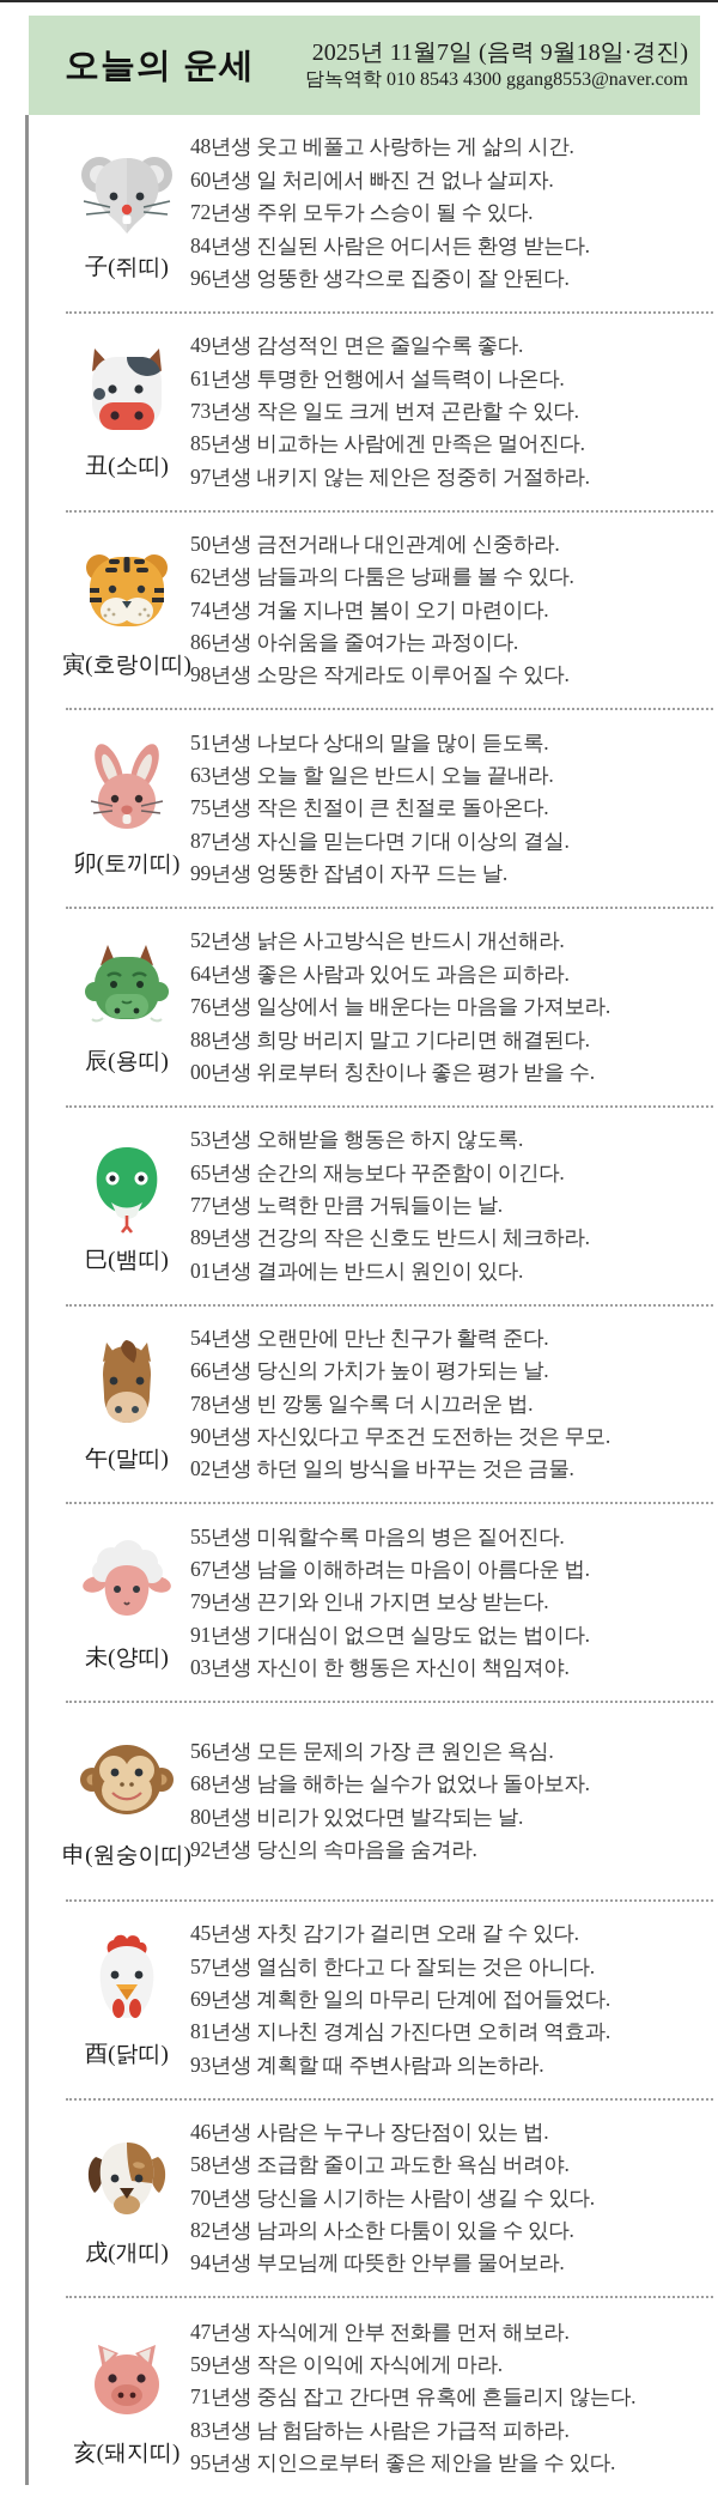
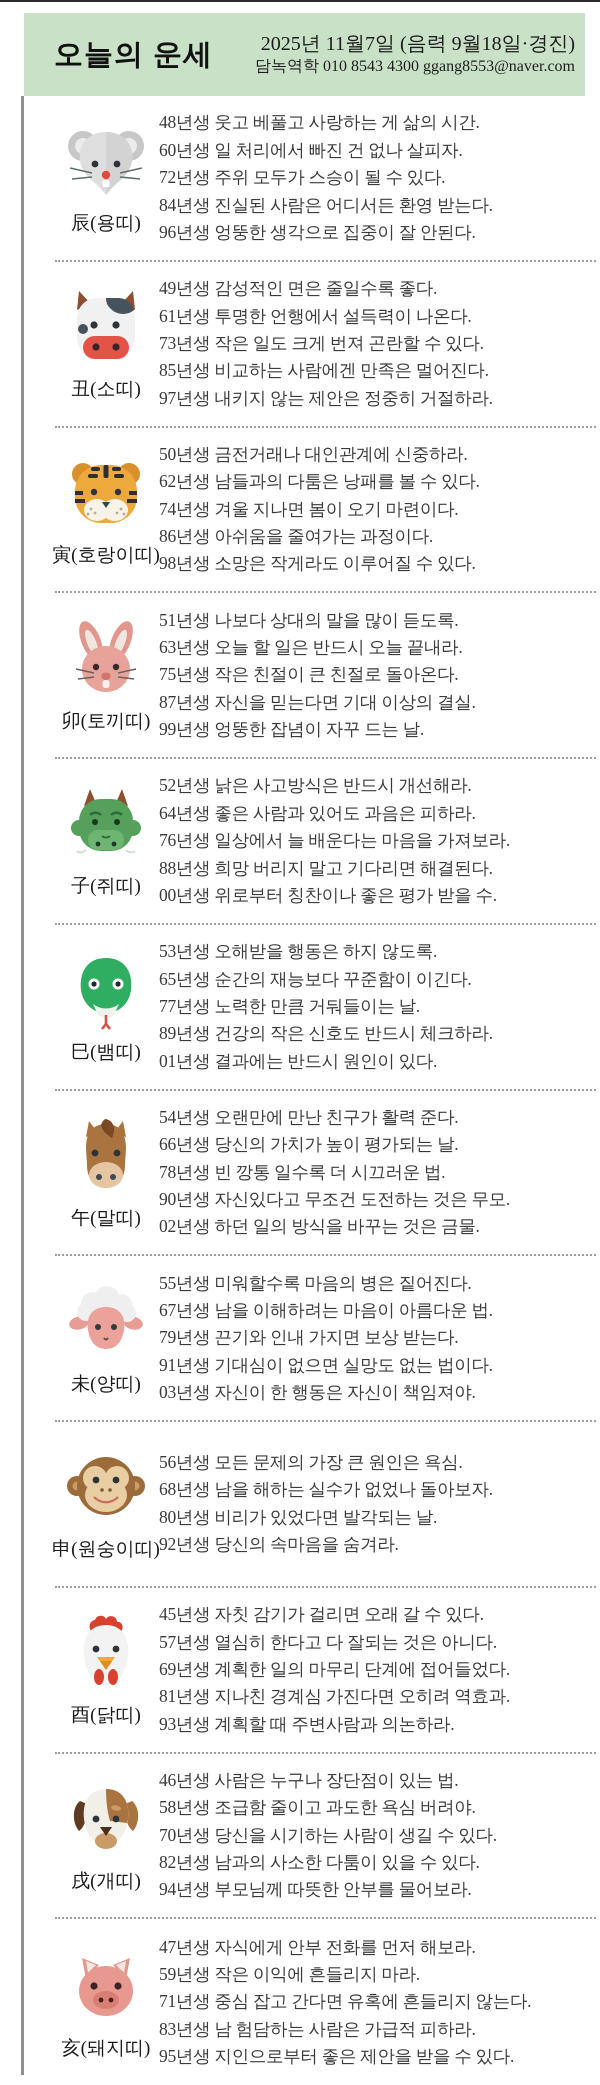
  오늘의 운세
  2025년 11월7일 (음력 9월18일·경진)
  담녹역학 010 8543 4300 ggang8553@naver.com
- 子(쥐띠)
+ 辰(용띠)
  48년생 웃고 베풀고 사랑하는 게 삶의 시간.
  60년생 일 처리에서 빠진 건 없나 살피자.
  72년생 주위 모두가 스승이 될 수 있다.
  84년생 진실된 사람은 어디서든 환영 받는다.
  96년생 엉뚱한 생각으로 집중이 잘 안된다.
  丑(소띠)
  49년생 감성적인 면은 줄일수록 좋다.
  61년생 투명한 언행에서 설득력이 나온다.
  73년생 작은 일도 크게 번져 곤란할 수 있다.
  85년생 비교하는 사람에겐 만족은 멀어진다.
  97년생 내키지 않는 제안은 정중히 거절하라.
  寅(호랑이띠)
  50년생 금전거래나 대인관계에 신중하라.
  62년생 남들과의 다툼은 낭패를 볼 수 있다.
  74년생 겨울 지나면 봄이 오기 마련이다.
  86년생 아쉬움을 줄여가는 과정이다.
  98년생 소망은 작게라도 이루어질 수 있다.
  卯(토끼띠)
  51년생 나보다 상대의 말을 많이 듣도록.
  63년생 오늘 할 일은 반드시 오늘 끝내라.
  75년생 작은 친절이 큰 친절로 돌아온다.
  87년생 자신을 믿는다면 기대 이상의 결실.
  99년생 엉뚱한 잡념이 자꾸 드는 날.
- 辰(용띠)
+ 子(쥐띠)
  52년생 낡은 사고방식은 반드시 개선해라.
  64년생 좋은 사람과 있어도 과음은 피하라.
  76년생 일상에서 늘 배운다는 마음을 가져보라.
  88년생 희망 버리지 말고 기다리면 해결된다.
  00년생 위로부터 칭찬이나 좋은 평가 받을 수.
  巳(뱀띠)
  53년생 오해받을 행동은 하지 않도록.
  65년생 순간의 재능보다 꾸준함이 이긴다.
  77년생 노력한 만큼 거둬들이는 날.
  89년생 건강의 작은 신호도 반드시 체크하라.
  01년생 결과에는 반드시 원인이 있다.
  午(말띠)
  54년생 오랜만에 만난 친구가 활력 준다.
  66년생 당신의 가치가 높이 평가되는 날.
  78년생 빈 깡통 일수록 더 시끄러운 법.
  90년생 자신있다고 무조건 도전하는 것은 무모.
  02년생 하던 일의 방식을 바꾸는 것은 금물.
  未(양띠)
  55년생 미워할수록 마음의 병은 짙어진다.
  67년생 남을 이해하려는 마음이 아름다운 법.
  79년생 끈기와 인내 가지면 보상 받는다.
  91년생 기대심이 없으면 실망도 없는 법이다.
  03년생 자신이 한 행동은 자신이 책임져야.
  申(원숭이띠)
  56년생 모든 문제의 가장 큰 원인은 욕심.
  68년생 남을 해하는 실수가 없었나 돌아보자.
  80년생 비리가 있었다면 발각되는 날.
  92년생 당신의 속마음을 숨겨라.
  酉(닭띠)
  45년생 자칫 감기가 걸리면 오래 갈 수 있다.
  57년생 열심히 한다고 다 잘되는 것은 아니다.
  69년생 계획한 일의 마무리 단계에 접어들었다.
  81년생 지나친 경계심 가진다면 오히려 역효과.
  93년생 계획할 때 주변사람과 의논하라.
  戌(개띠)
  46년생 사람은 누구나 장단점이 있는 법.
  58년생 조급함 줄이고 과도한 욕심 버려야.
  70년생 당신을 시기하는 사람이 생길 수 있다.
  82년생 남과의 사소한 다툼이 있을 수 있다.
  94년생 부모님께 따뜻한 안부를 물어보라.
  亥(돼지띠)
  47년생 자식에게 안부 전화를 먼저 해보라.
- 59년생 작은 이익에 자식에게 마라.
+ 59년생 작은 이익에 흔들리지 마라.
  71년생 중심 잡고 간다면 유혹에 흔들리지 않는다.
  83년생 남 험담하는 사람은 가급적 피하라.
  95년생 지인으로부터 좋은 제안을 받을 수 있다.
